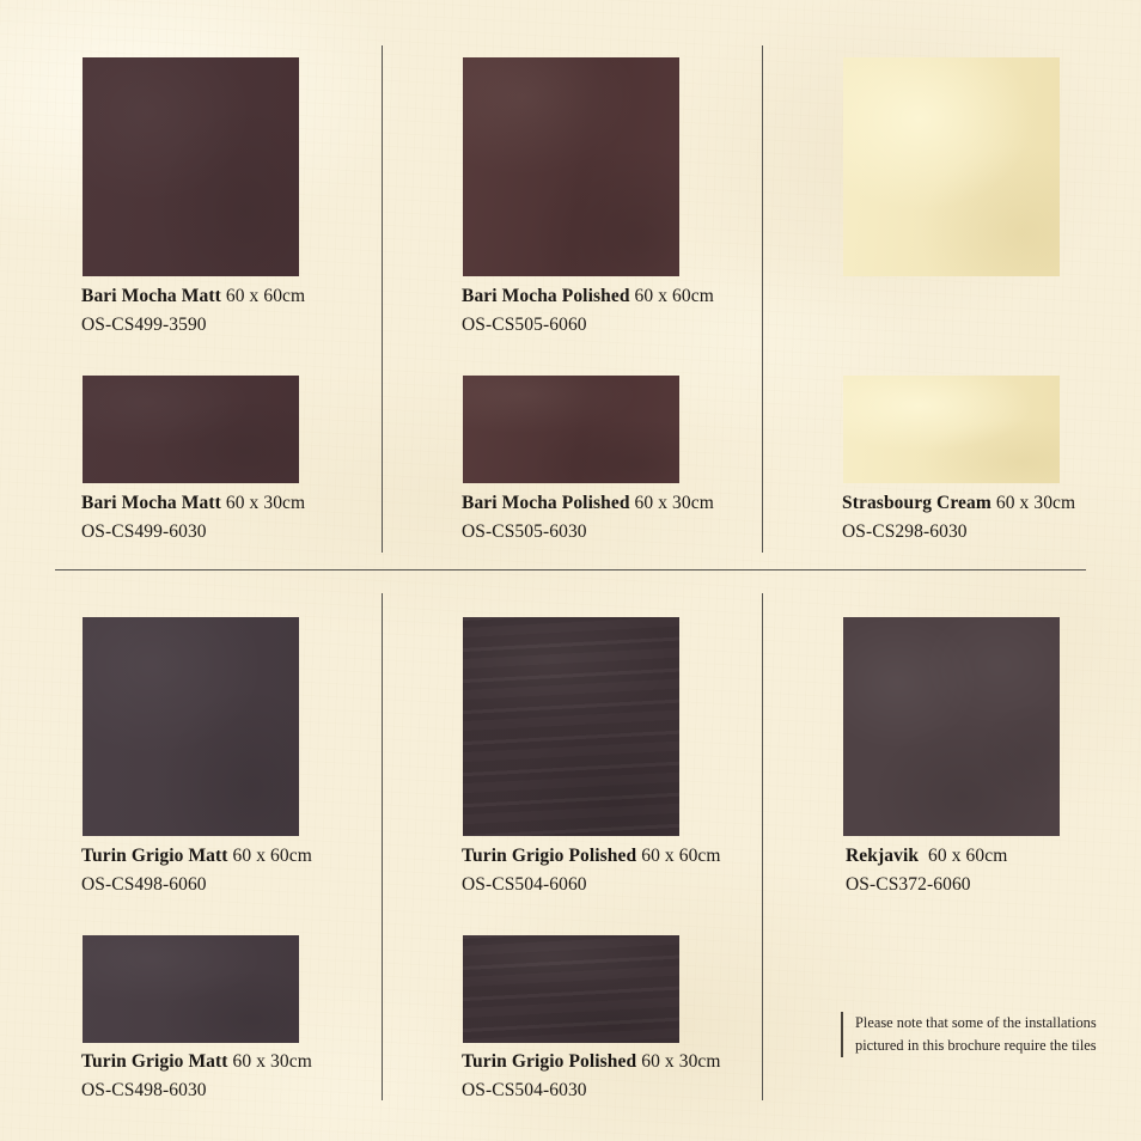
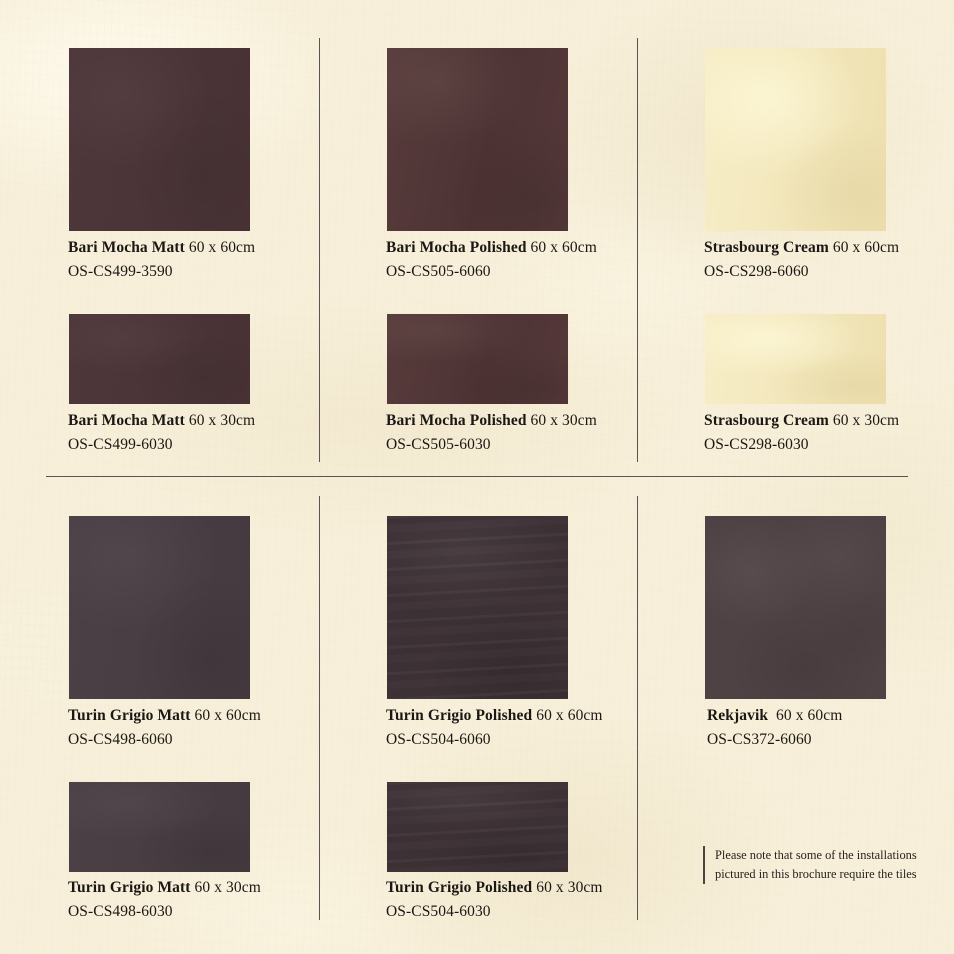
  Bari Mocha Matt 60 x 60cm
  OS-CS499-3590
  Bari Mocha Polished 60 x 60cm
  OS-CS505-6060
+ Strasbourg Cream 60 x 60cm
+ OS-CS298-6060
  Bari Mocha Matt 60 x 30cm
  OS-CS499-6030
  Bari Mocha Polished 60 x 30cm
  OS-CS505-6030
  Strasbourg Cream 60 x 30cm
  OS-CS298-6030
  Turin Grigio Matt 60 x 60cm
  OS-CS498-6060
  Turin Grigio Polished 60 x 60cm
  OS-CS504-6060
  Rekjavik 60 x 60cm
  OS-CS372-6060
  Turin Grigio Matt 60 x 30cm
  OS-CS498-6030
  Turin Grigio Polished 60 x 30cm
  OS-CS504-6030
  Please note that some of the installations
  pictured in this brochure require the tiles
